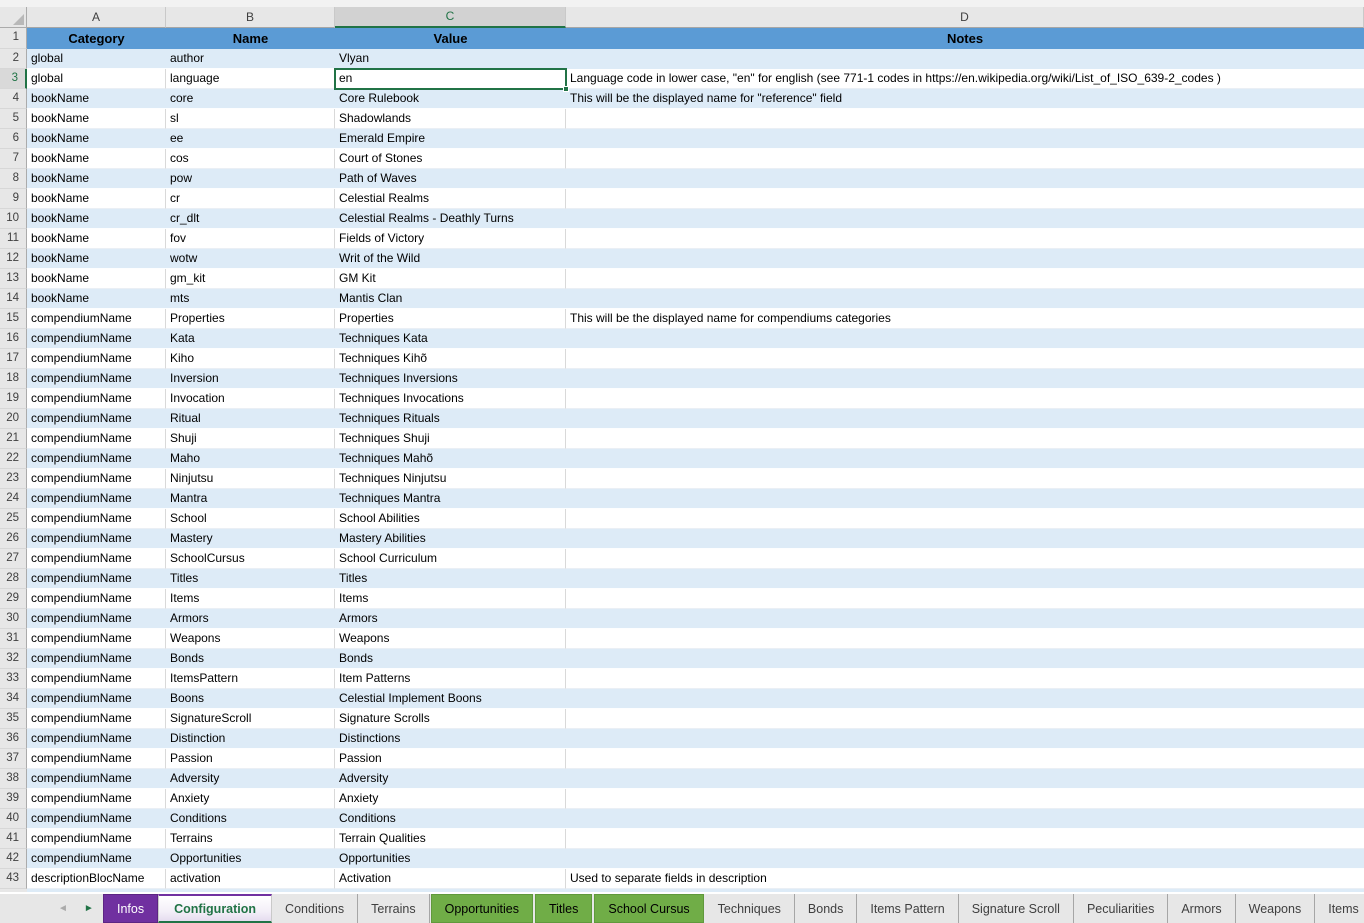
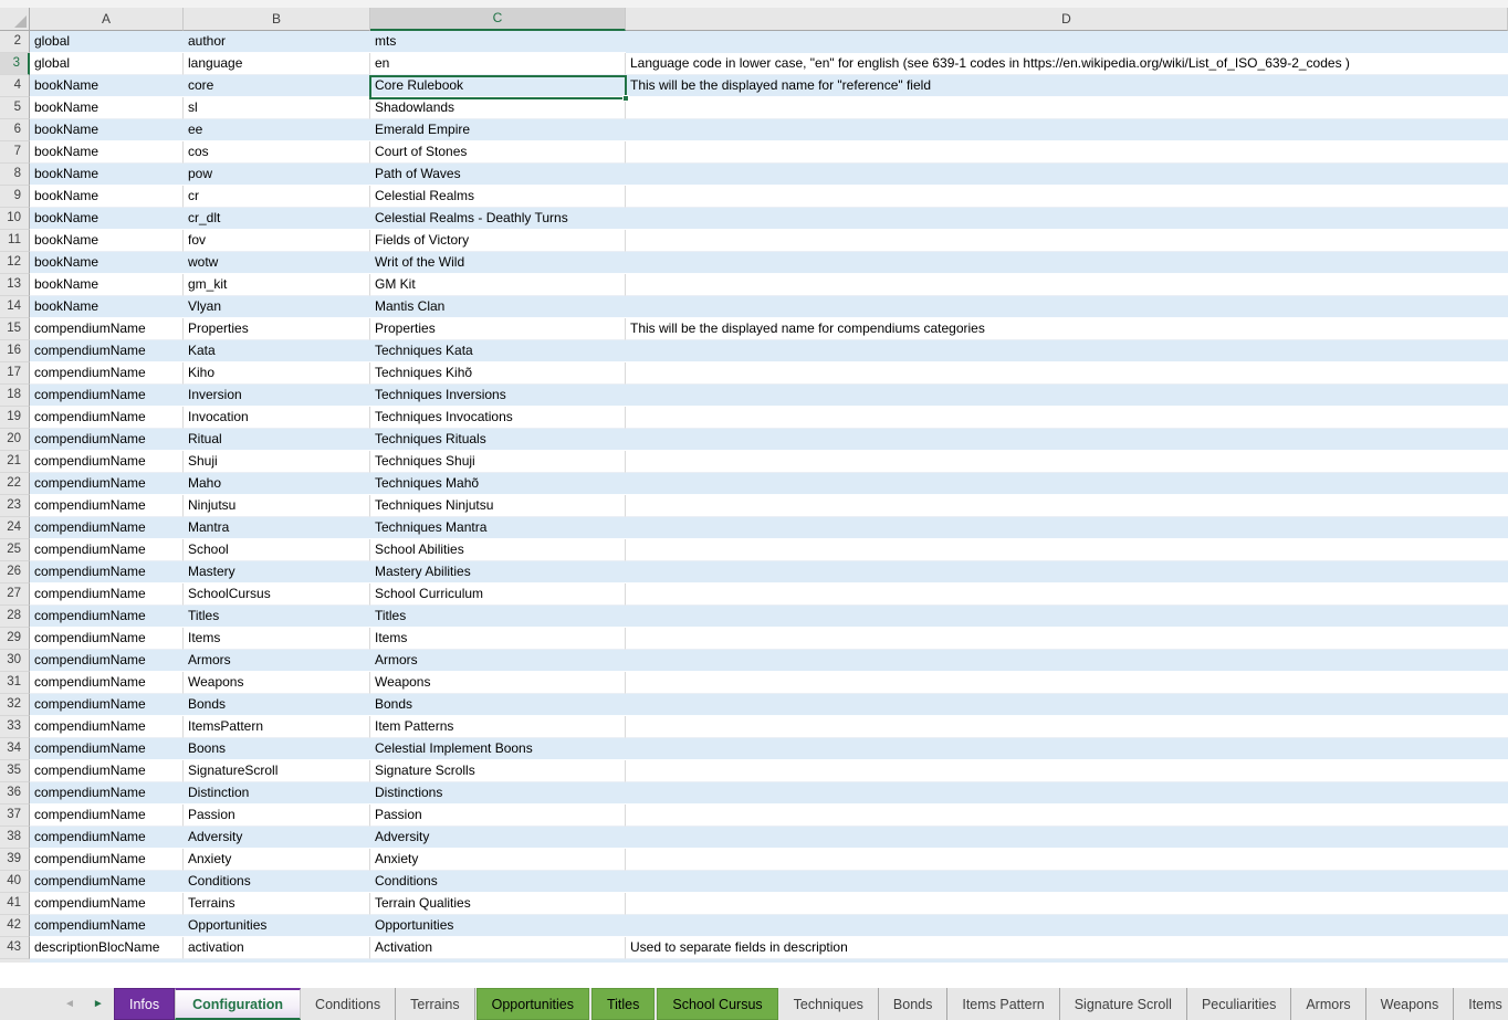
  A
  B
  C
  D
- 1
- Category
- Name
- Value
- Notes
  2
  global
  author
- Vlyan
+ mts
  3
  global
  language
  en
- Language code in lower case, "en" for english (see 771-1 codes in https://en.wikipedia.org/wiki/List_of_ISO_639-2_codes )
+ Language code in lower case, "en" for english (see 639-1 codes in https://en.wikipedia.org/wiki/List_of_ISO_639-2_codes )
  4
  bookName
  core
  Core Rulebook
  This will be the displayed name for "reference" field
  5
  bookName
  sl
  Shadowlands
  6
  bookName
  ee
  Emerald Empire
  7
  bookName
  cos
  Court of Stones
  8
  bookName
  pow
  Path of Waves
  9
  bookName
  cr
  Celestial Realms
  10
  bookName
  cr_dlt
  Celestial Realms - Deathly Turns
  11
  bookName
  fov
  Fields of Victory
  12
  bookName
  wotw
  Writ of the Wild
  13
  bookName
  gm_kit
  GM Kit
  14
  bookName
- mts
+ Vlyan
  Mantis Clan
  15
  compendiumName
  Properties
  Properties
  This will be the displayed name for compendiums categories
  16
  compendiumName
  Kata
  Techniques Kata
  17
  compendiumName
  Kiho
  Techniques Kihõ
  18
  compendiumName
  Inversion
  Techniques Inversions
  19
  compendiumName
  Invocation
  Techniques Invocations
  20
  compendiumName
  Ritual
  Techniques Rituals
  21
  compendiumName
  Shuji
  Techniques Shuji
  22
  compendiumName
  Maho
  Techniques Mahõ
  23
  compendiumName
  Ninjutsu
  Techniques Ninjutsu
  24
  compendiumName
  Mantra
  Techniques Mantra
  25
  compendiumName
  School
  School Abilities
  26
  compendiumName
  Mastery
  Mastery Abilities
  27
  compendiumName
  SchoolCursus
  School Curriculum
  28
  compendiumName
  Titles
  Titles
  29
  compendiumName
  Items
  Items
  30
  compendiumName
  Armors
  Armors
  31
  compendiumName
  Weapons
  Weapons
  32
  compendiumName
  Bonds
  Bonds
  33
  compendiumName
  ItemsPattern
  Item Patterns
  34
  compendiumName
  Boons
  Celestial Implement Boons
  35
  compendiumName
  SignatureScroll
  Signature Scrolls
  36
  compendiumName
  Distinction
  Distinctions
  37
  compendiumName
  Passion
  Passion
  38
  compendiumName
  Adversity
  Adversity
  39
  compendiumName
  Anxiety
  Anxiety
  40
  compendiumName
  Conditions
  Conditions
  41
  compendiumName
  Terrains
  Terrain Qualities
  42
  compendiumName
  Opportunities
  Opportunities
  43
  descriptionBlocName
  activation
  Activation
  Used to separate fields in description
  ◄
  ►
  Infos
  Configuration
  Conditions
  Terrains
  Opportunities
  Titles
  School Cursus
  Techniques
  Bonds
  Items Pattern
  Signature Scroll
  Peculiarities
  Armors
  Weapons
  Items
